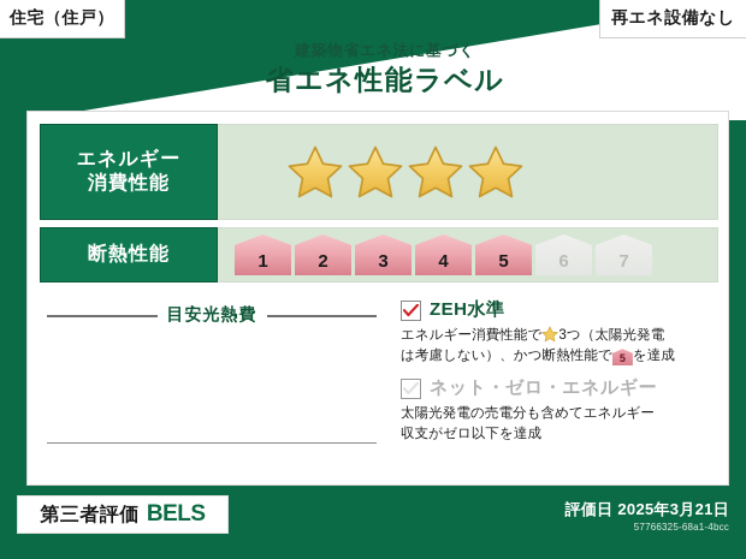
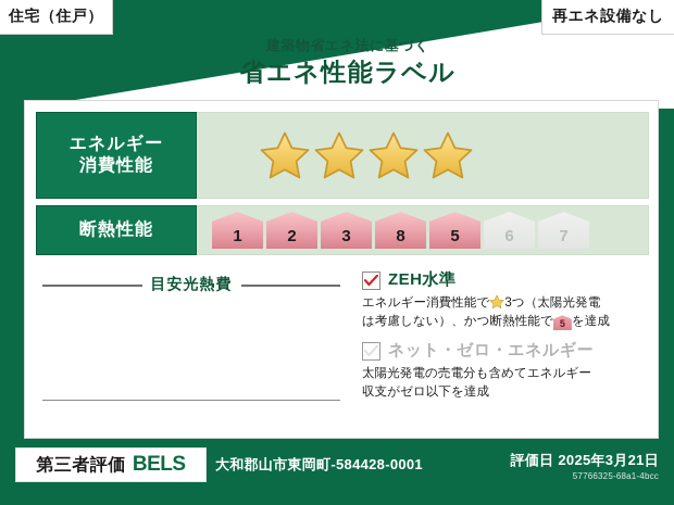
  住宅（住戸）
  再エネ設備なし
  建築物省エネ法に基づく
  省エネ性能ラベル
  エネルギー
  消費性能
  断熱性能
  1
  2
  3
- 4
+ 8
  5
  6
  7
  目安光熱費
  ZEH水準
  エネルギー消費性能で 3つ（太陽光発電
  は考慮しない）、かつ断熱性能で 5 を達成
  ネット・ゼロ・エネルギー
  太陽光発電の売電分も含めてエネルギー
  収支がゼロ以下を達成
  第三者評価
  BELS
+ 大和郡山市東岡町-584428-0001
  評価日 2025年3月21日
  57766325-68a1-4bcc
